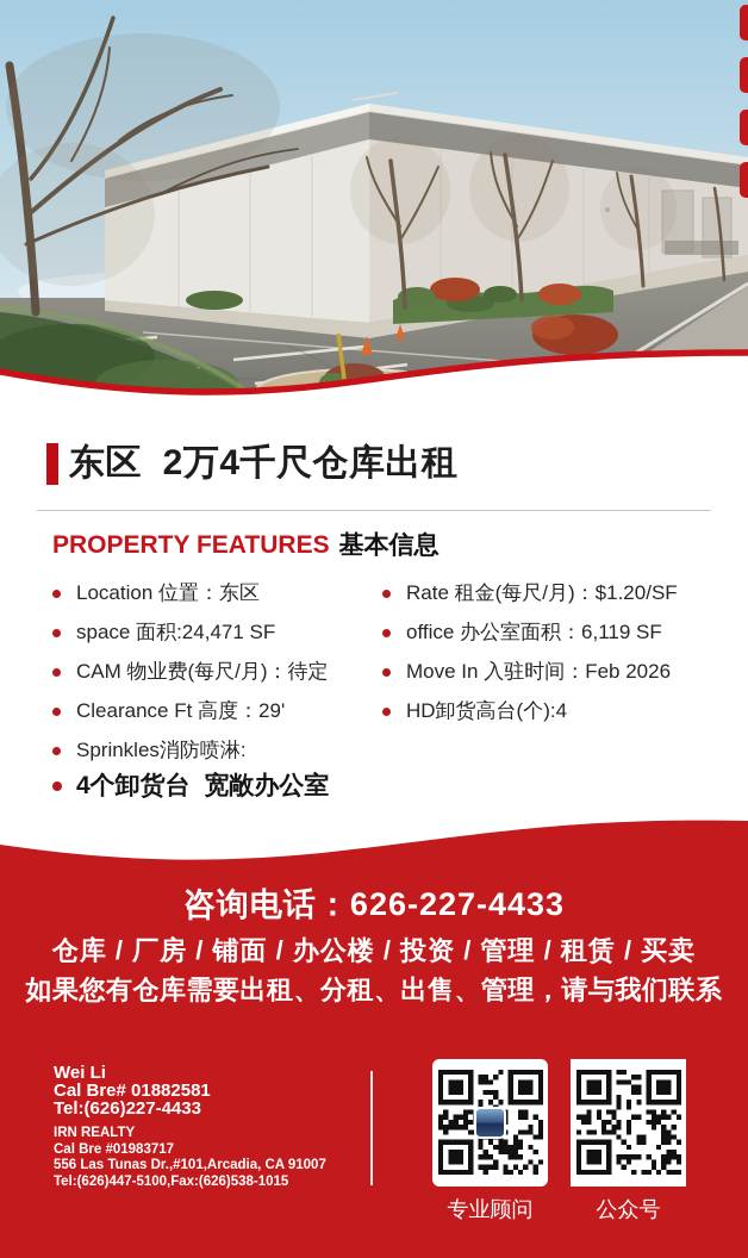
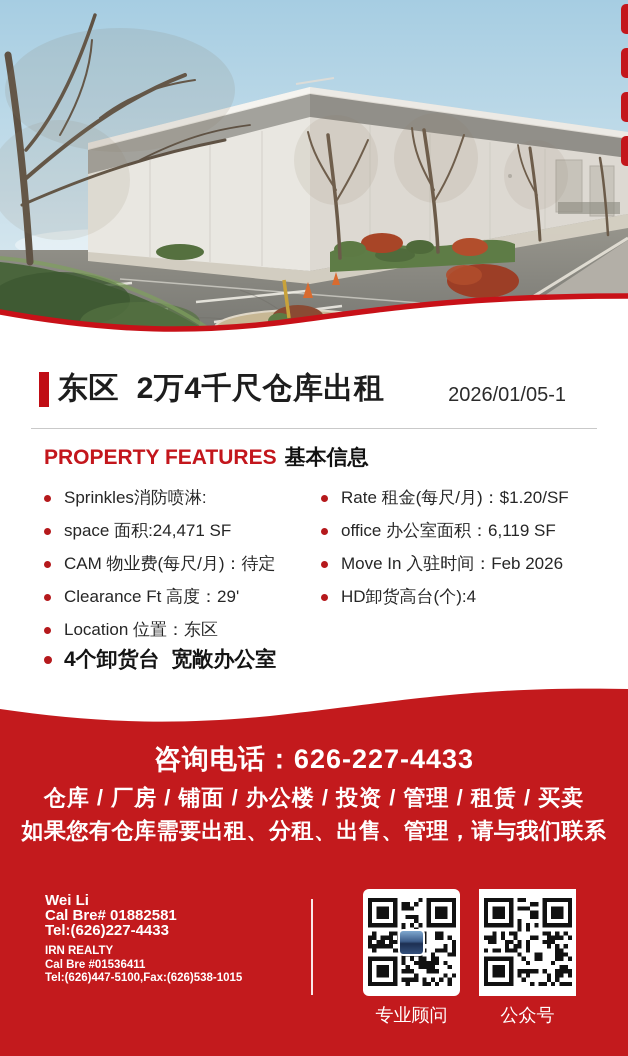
  东区 2万4千尺仓库出租
+ 2026/01/05-1
  PROPERTY FEATURES 基本信息
- Location 位置：东区
+ Sprinkles消防喷淋:
  space 面积:24,471 SF
  CAM 物业费(每尺/月)：待定
  Clearance Ft 高度：29'
- Sprinkles消防喷淋:
+ Location 位置：东区
  Rate 租金(每尺/月)：$1.20/SF
  office 办公室面积：6,119 SF
  Move In 入驻时间：Feb 2026
  HD卸货高台(个):4
  4个卸货台 宽敞办公室
  咨询电话：626-227-4433
  仓库 / 厂房 / 铺面 / 办公楼 / 投资 / 管理 / 租赁 / 买卖
  如果您有仓库需要出租、分租、出售、管理，请与我们联系
  Wei Li
  Cal Bre# 01882581
  Tel:(626)227-4433
  IRN REALTY
- Cal Bre #01983717
+ Cal Bre #01536411
- 556 Las Tunas Dr.,#101,Arcadia, CA 91007
  Tel:(626)447-5100,Fax:(626)538-1015
  专业顾问
  公众号
